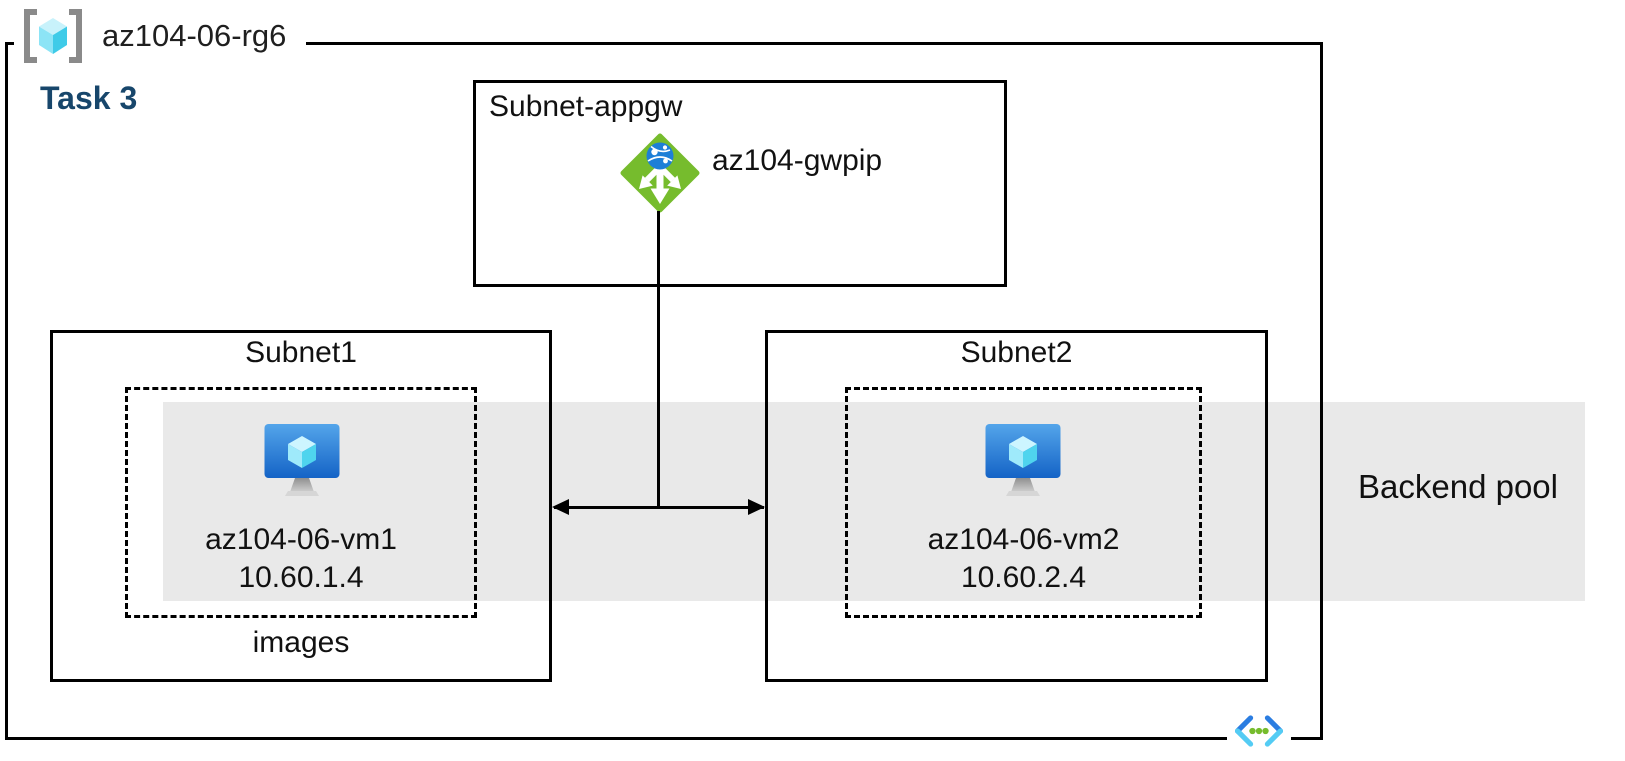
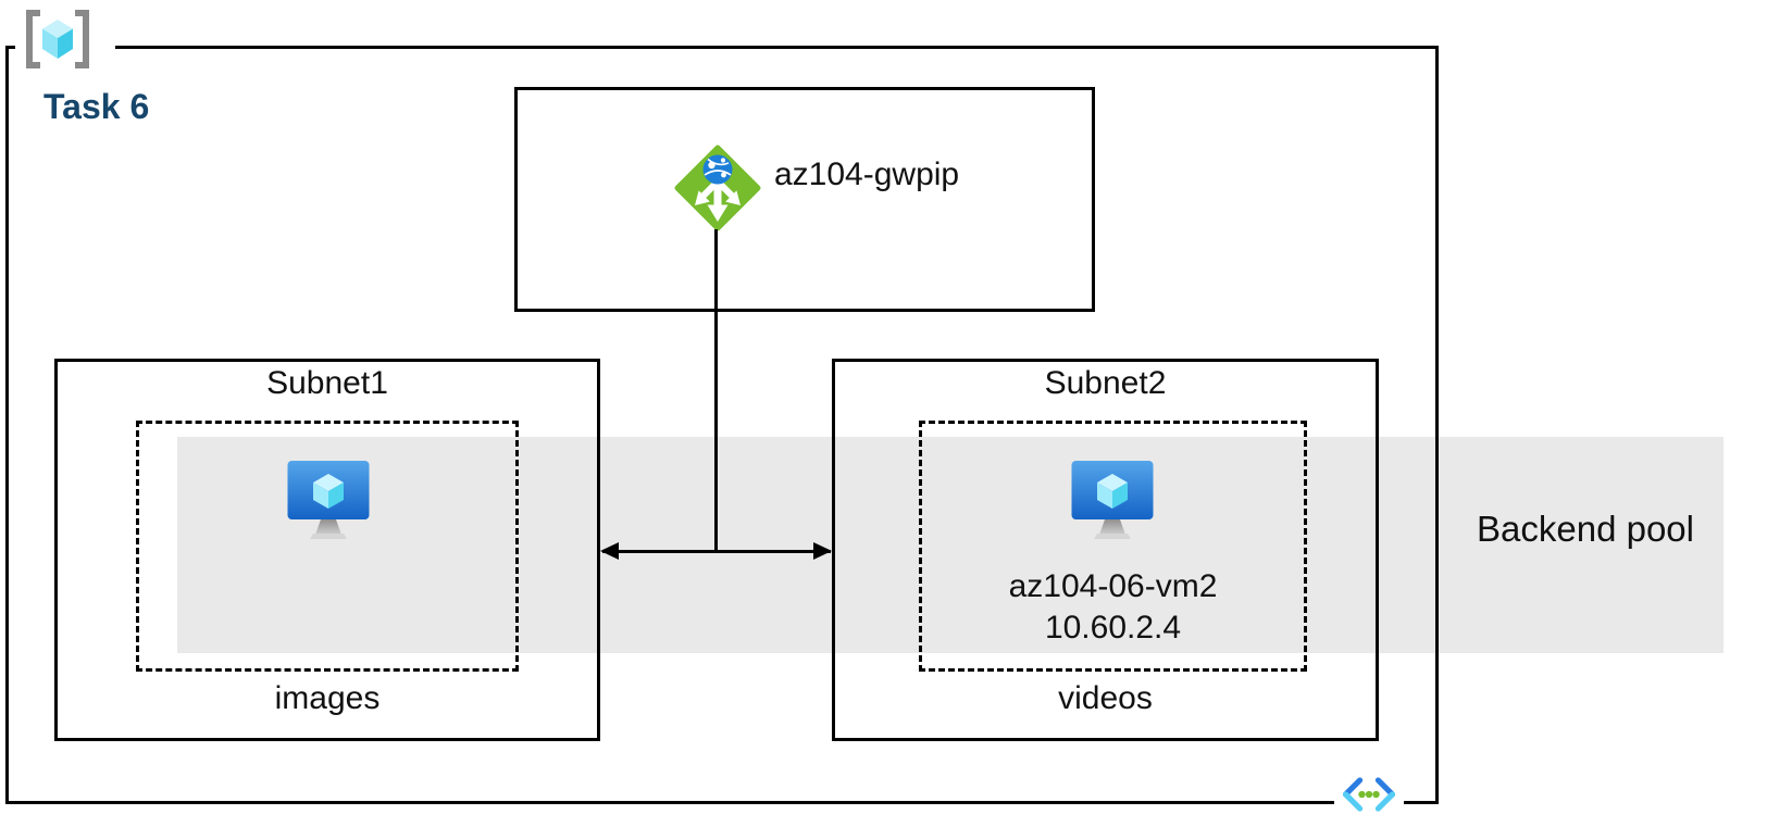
  Backend pool
- az104-06-rg6
- Task 3
+ Task 6
- Subnet-appgw
  az104-gwpip
  Subnet1
- az104-06-vm1
- 10.60.1.4
  images
  Subnet2
  az104-06-vm2
  10.60.2.4
+ videos
